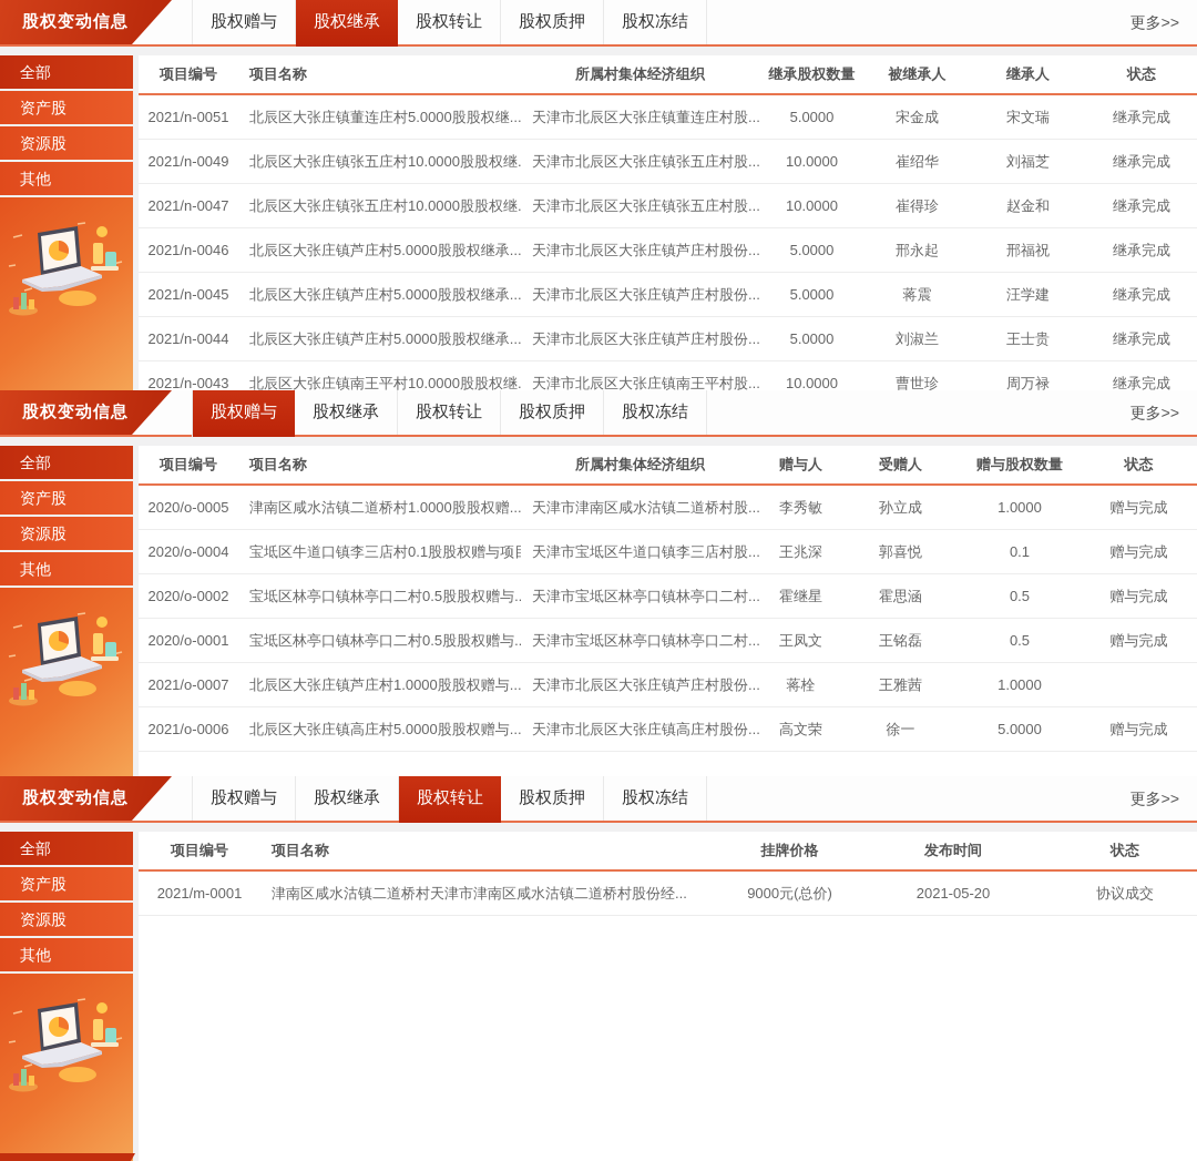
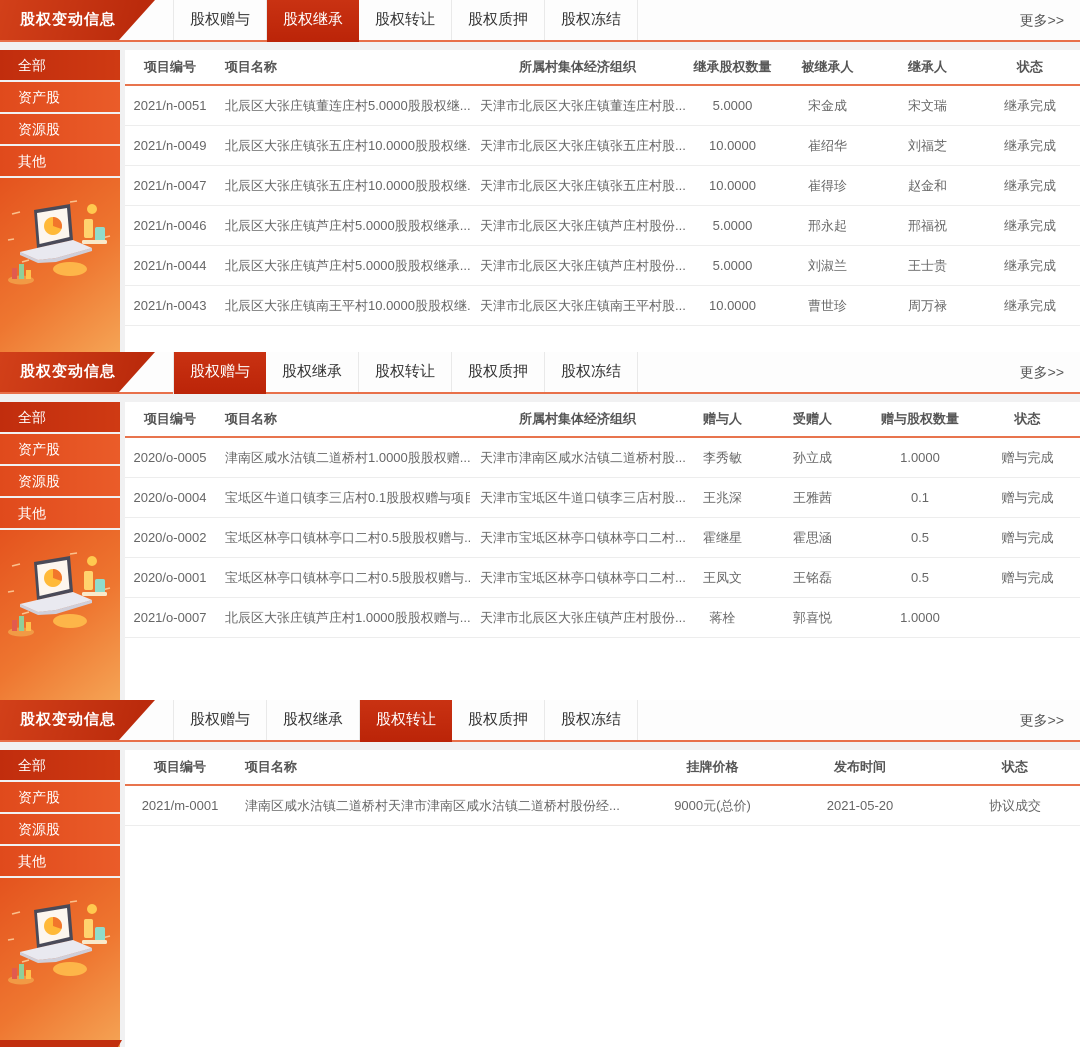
  股权变动信息
  股权赠与
  股权继承
  股权转让
  股权质押
  股权冻结
  更多>>
  全部
  资产股
  资源股
  其他
  项目编号	项目名称	所属村集体经济组织	继承股权数量	被继承人	继承人	状态
  2021/n-0051	北辰区大张庄镇董连庄村5.0000股股权继...	天津市北辰区大张庄镇董连庄村股...	5.0000	宋金成	宋文瑞	继承完成
  2021/n-0049	北辰区大张庄镇张五庄村10.0000股股权继.	天津市北辰区大张庄镇张五庄村股...	10.0000	崔绍华	刘福芝	继承完成
  2021/n-0047	北辰区大张庄镇张五庄村10.0000股股权继.	天津市北辰区大张庄镇张五庄村股...	10.0000	崔得珍	赵金和	继承完成
  2021/n-0046	北辰区大张庄镇芦庄村5.0000股股权继承...	天津市北辰区大张庄镇芦庄村股份...	5.0000	邢永起	邢福祝	继承完成
- 2021/n-0045	北辰区大张庄镇芦庄村5.0000股股权继承...	天津市北辰区大张庄镇芦庄村股份...	5.0000	蒋震	汪学建	继承完成
  2021/n-0044	北辰区大张庄镇芦庄村5.0000股股权继承...	天津市北辰区大张庄镇芦庄村股份...	5.0000	刘淑兰	王士贵	继承完成
  2021/n-0043	北辰区大张庄镇南王平村10.0000股股权继.	天津市北辰区大张庄镇南王平村股...	10.0000	曹世珍	周万禄	继承完成
  股权变动信息
  股权赠与
  股权继承
  股权转让
  股权质押
  股权冻结
  更多>>
  全部
  资产股
  资源股
  其他
  项目编号	项目名称	所属村集体经济组织	赠与人	受赠人	赠与股权数量	状态
  2020/o-0005	津南区咸水沽镇二道桥村1.0000股股权赠...	天津市津南区咸水沽镇二道桥村股...	李秀敏	孙立成	1.0000	赠与完成
- 2020/o-0004	宝坻区牛道口镇李三店村0.1股股权赠与项	天津市宝坻区牛道口镇李三店村股...	王兆深	郭喜悦	0.1	赠与完成
+ 2020/o-0004	宝坻区牛道口镇李三店村0.1股股权赠与项	天津市宝坻区牛道口镇李三店村股...	王兆深	王雅茜	0.1	赠与完成
  2020/o-0002	宝坻区林亭口镇林亭口二村0.5股股权赠与..	天津市宝坻区林亭口镇林亭口二村...	霍继星	霍思涵	0.5	赠与完成
  2020/o-0001	宝坻区林亭口镇林亭口二村0.5股股权赠与..	天津市宝坻区林亭口镇林亭口二村...	王凤文	王铭磊	0.5	赠与完成
- 2021/o-0007	北辰区大张庄镇芦庄村1.0000股股权赠与...	天津市北辰区大张庄镇芦庄村股份...	蒋栓	王雅茜	1.0000
+ 2021/o-0007	北辰区大张庄镇芦庄村1.0000股股权赠与...	天津市北辰区大张庄镇芦庄村股份...	蒋栓	郭喜悦	1.0000
- 2021/o-0006	北辰区大张庄镇高庄村5.0000股股权赠与...	天津市北辰区大张庄镇高庄村股份...	高文荣	徐一	5.0000	赠与完成
  股权变动信息
  股权赠与
  股权继承
  股权转让
  股权质押
  股权冻结
  更多>>
  全部
  资产股
  资源股
  其他
  项目编号	项目名称	挂牌价格	发布时间	状态
  2021/m-0001	津南区咸水沽镇二道桥村天津市津南区咸水沽镇二道桥村股份经...	9000元(总价)	2021-05-20	协议成交
